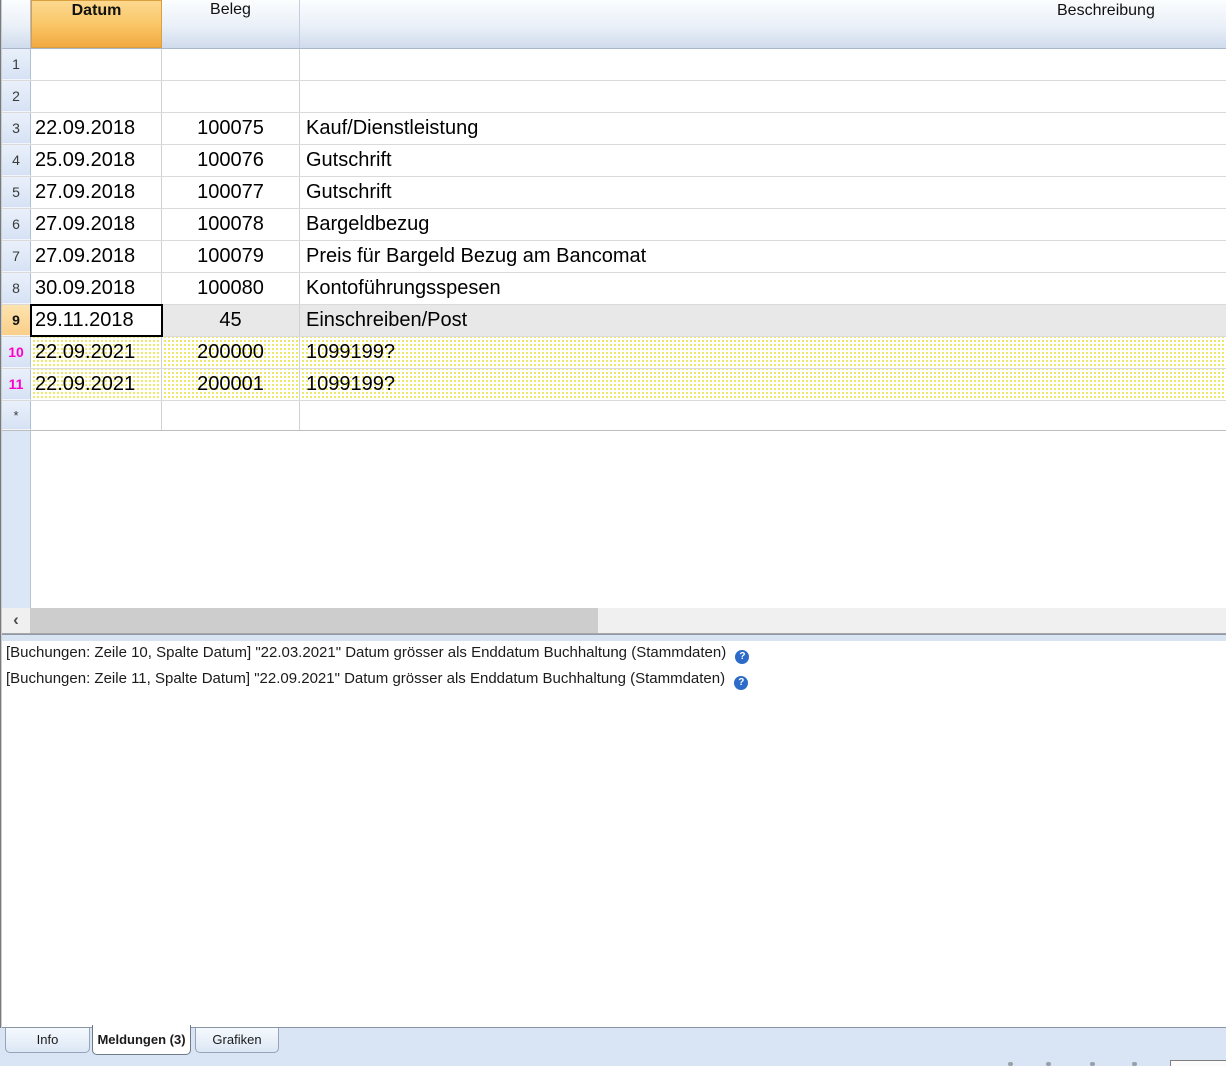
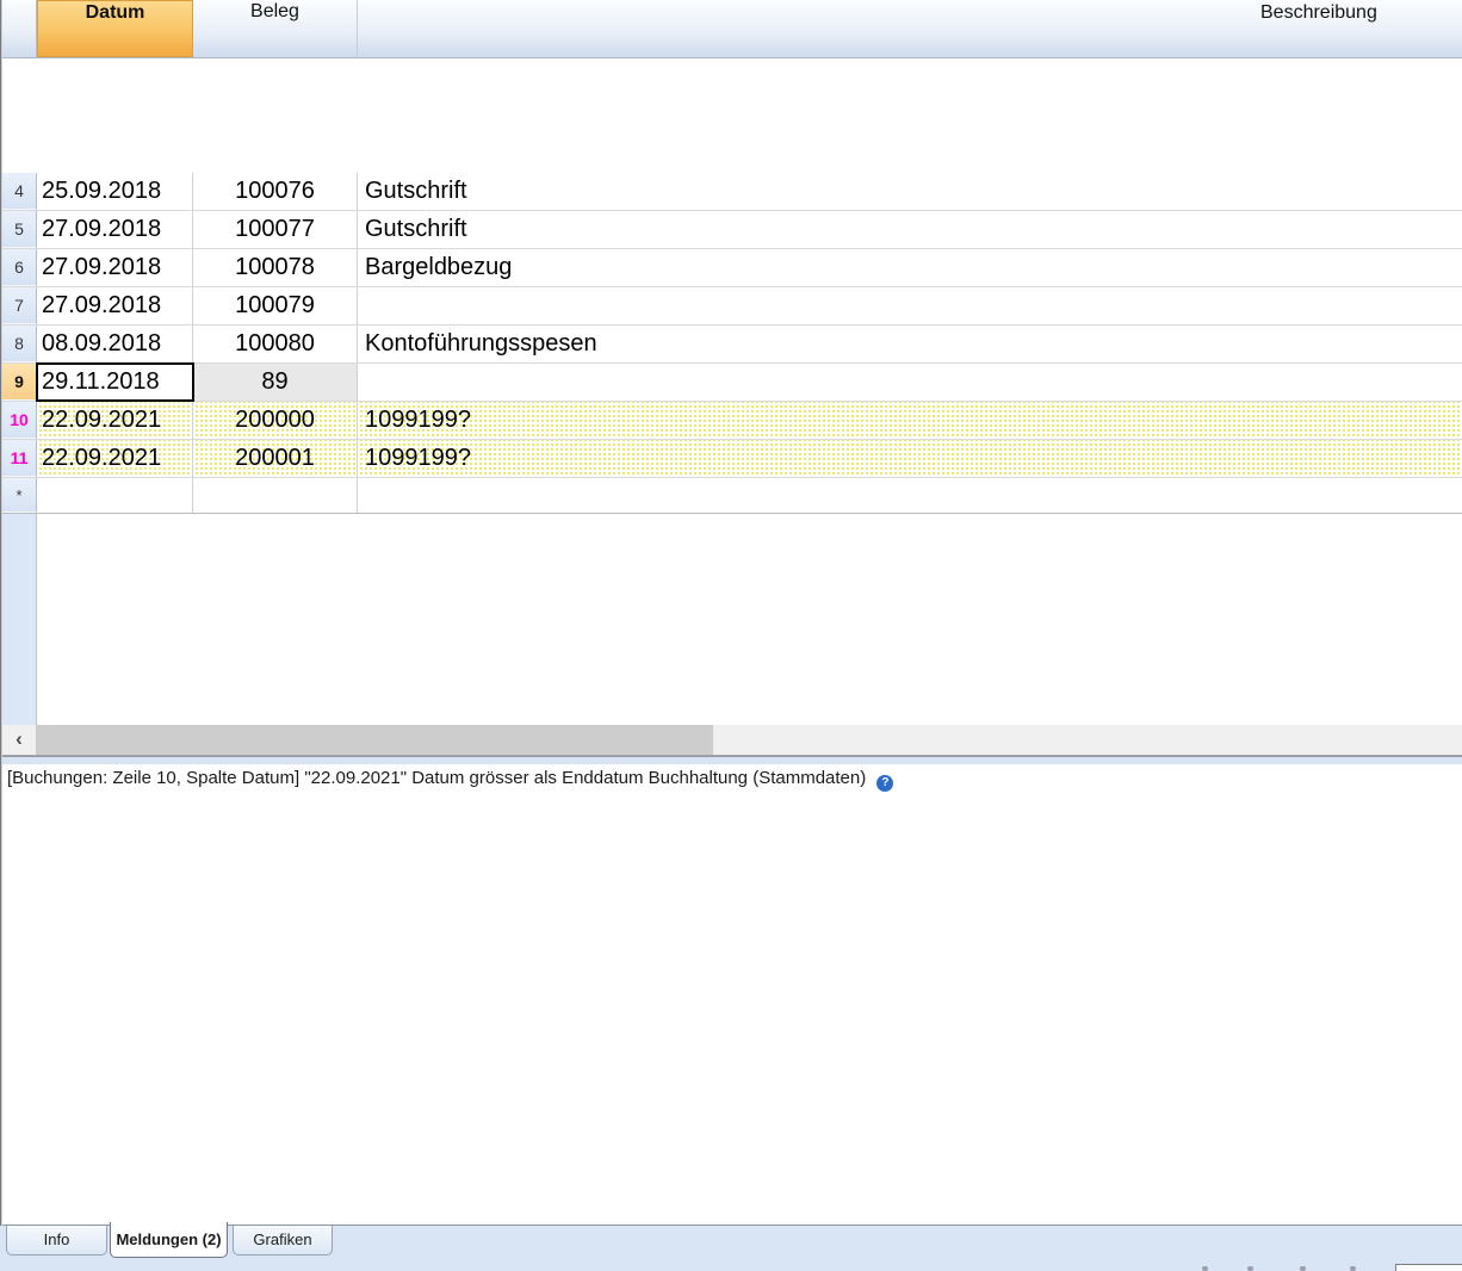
  Datum
  Beleg
  Beschreibung
- 1
- 2
- 3
- 22.09.2018
- 100075
- Kauf/Dienstleistung
  4
  25.09.2018
  100076
  Gutschrift
  5
  27.09.2018
  100077
  Gutschrift
  6
  27.09.2018
  100078
  Bargeldbezug
  7
  27.09.2018
  100079
- Preis für Bargeld Bezug am Bancomat
  8
- 30.09.2018
+ 08.09.2018
  100080
  Kontoführungsspesen
  9
  29.11.2018
- 45
+ 89
- Einschreiben/Post
  10
  22.09.2021
  200000
  1099199?
  11
  22.09.2021
  200001
  1099199?
  *
  ‹
- [Buchungen: Zeile 10, Spalte Datum] "22.03.2021" Datum grösser als Enddatum Buchhaltung (Stammdaten) ?
+ [Buchungen: Zeile 10, Spalte Datum] "22.09.2021" Datum grösser als Enddatum Buchhaltung (Stammdaten) ?
- [Buchungen: Zeile 11, Spalte Datum] "22.09.2021" Datum grösser als Enddatum Buchhaltung (Stammdaten) ?
  Info
- Meldungen (3)
+ Meldungen (2)
  Grafiken
